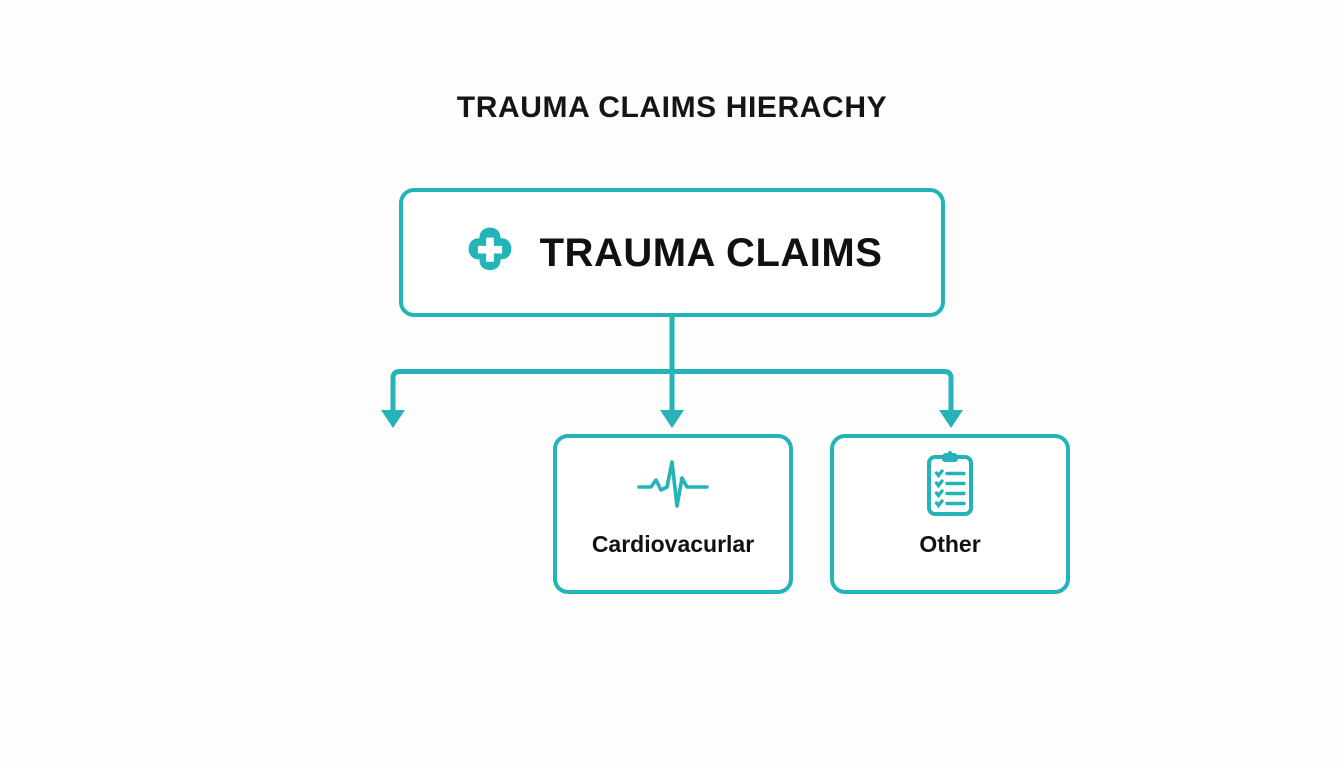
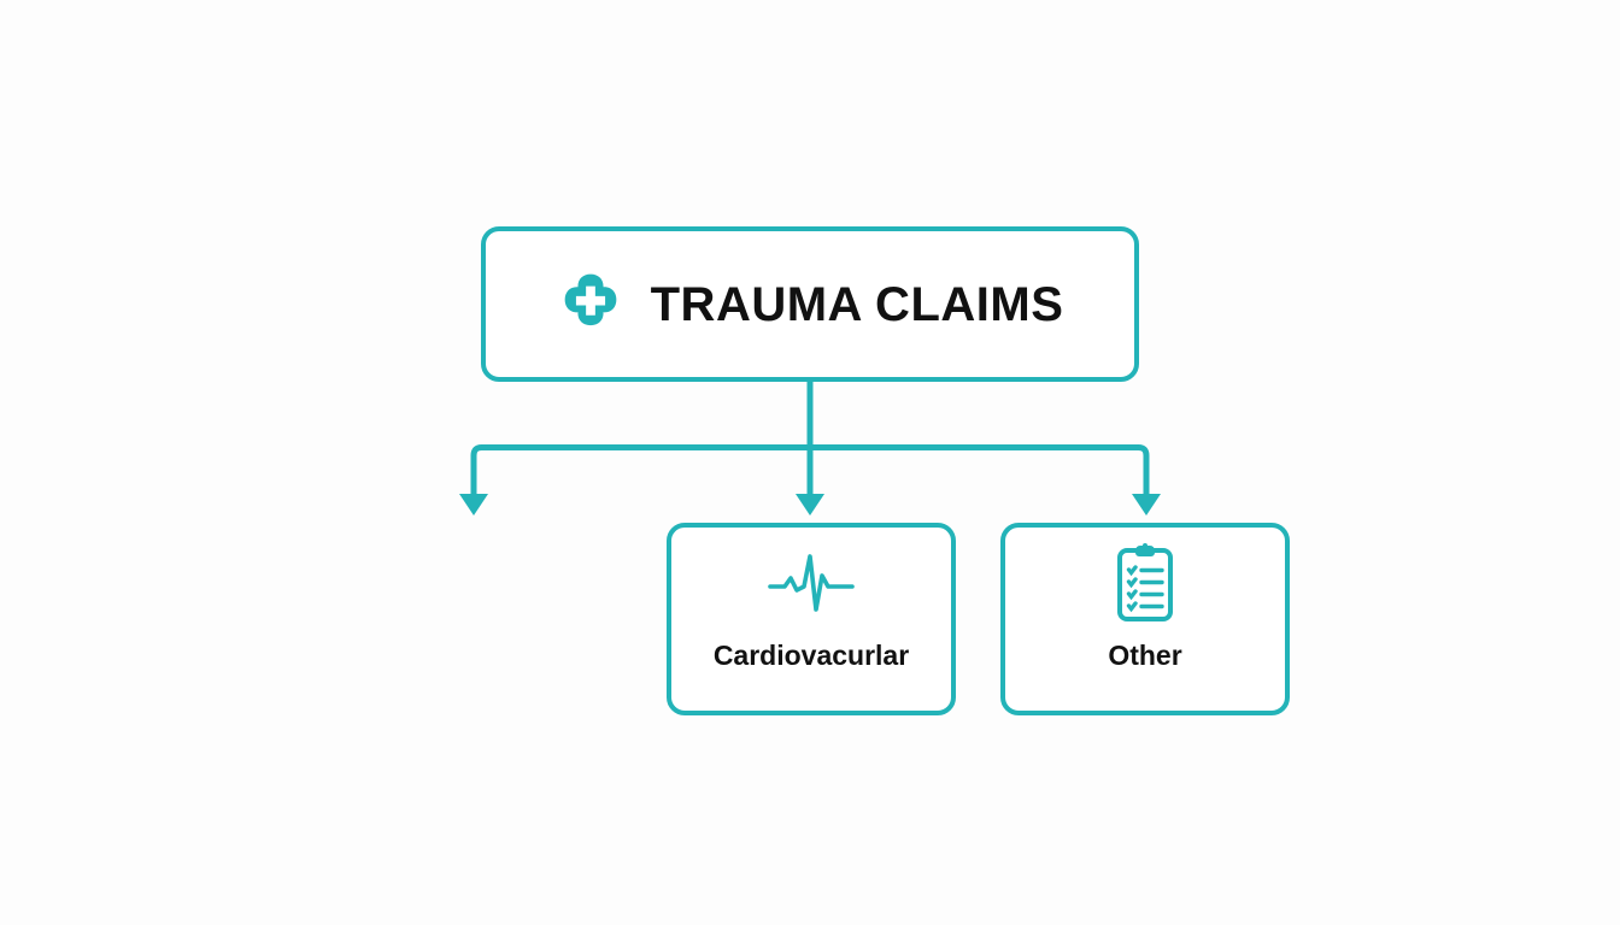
- TRAUMA CLAIMS HIERACHY
  TRAUMA CLAIMS
  Cardiovacurlar
  Other
